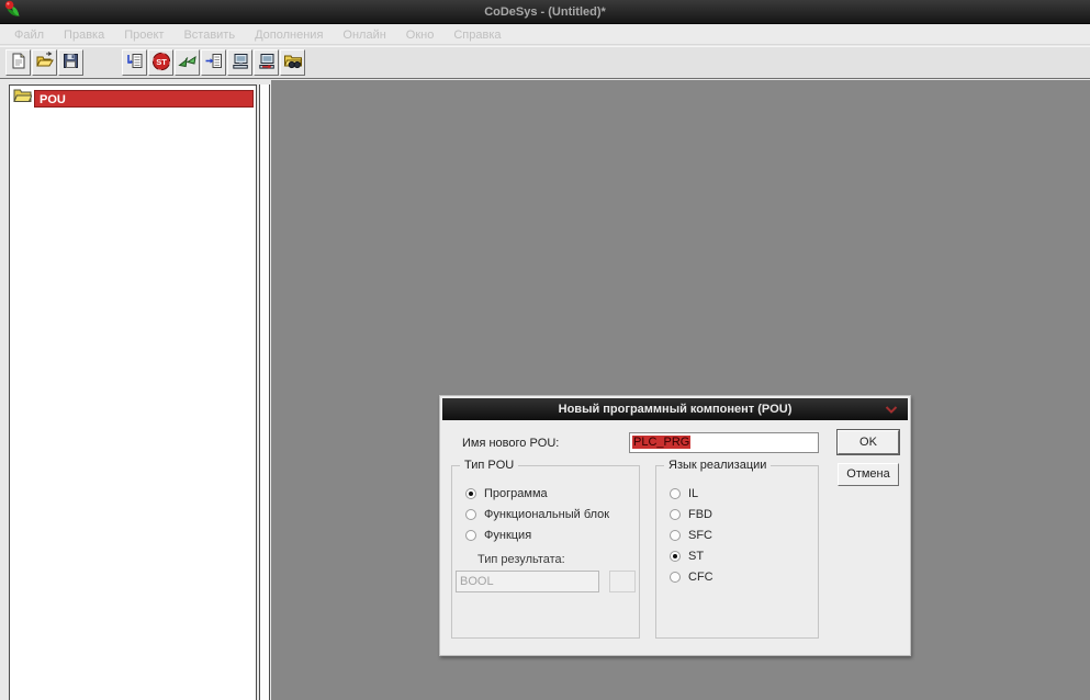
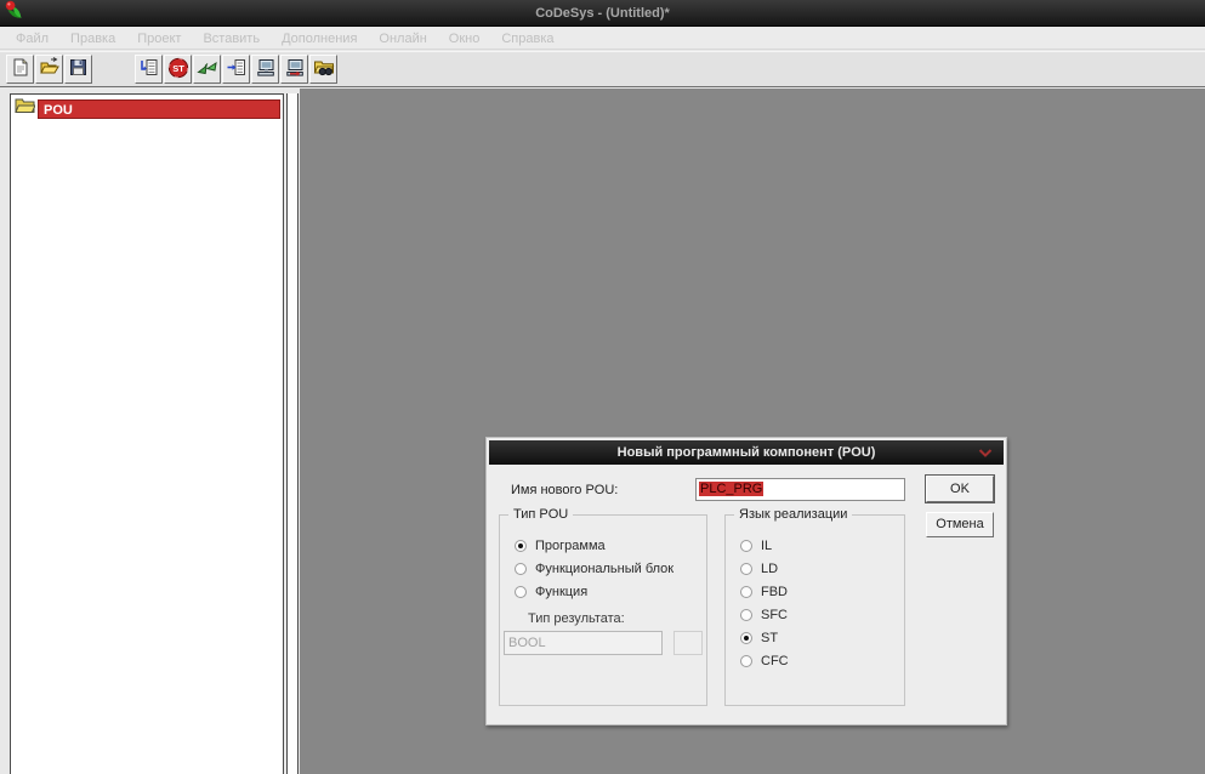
  CoDeSys - (Untitled)*
  Файл
  Правка
  Проект
  Вставить
  Дополнения
  Онлайн
  Окно
  Справка
  ST
  POU
  Новый программный компонент (POU)
  Имя нового POU:
  PLC_PRG
  OK
  Отмена
  Тип POU
  Программа
  Функциональный блок
  Функция
  Тип результата:
  BOOL
  Язык реализации
  IL
+ LD
  FBD
  SFC
  ST
  CFC
